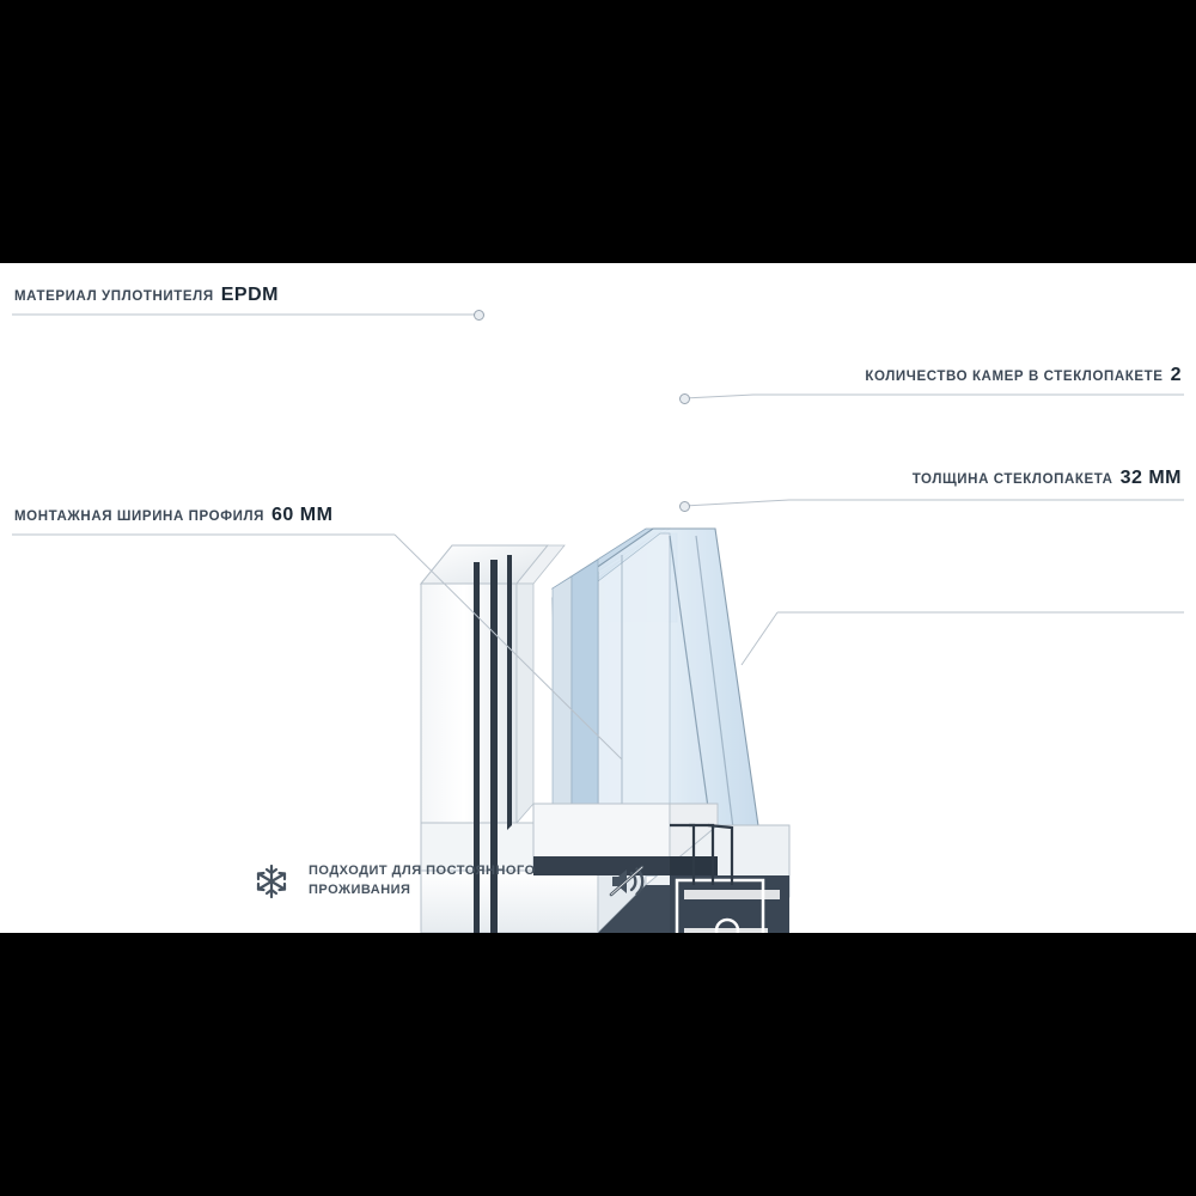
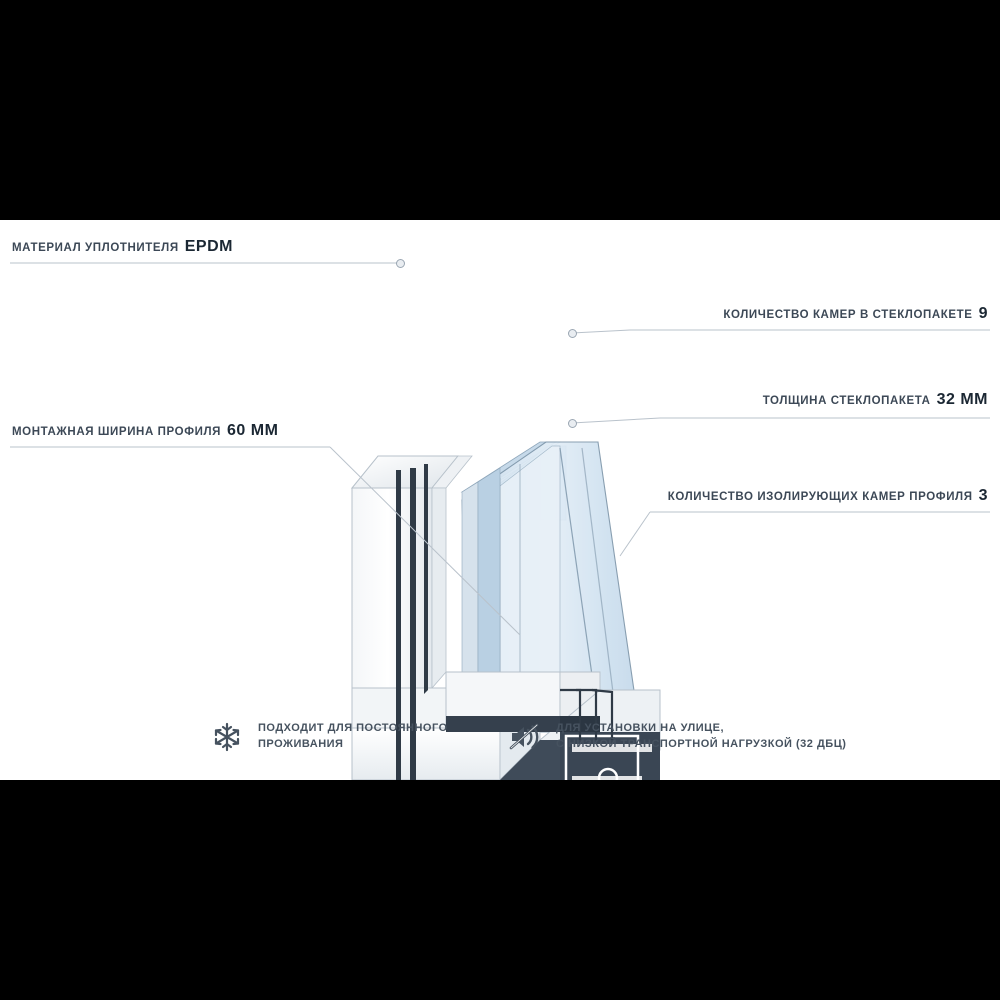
  МАТЕРИАЛ УПЛОТНИТЕЛЯ EPDM
  МОНТАЖНАЯ ШИРИНА ПРОФИЛЯ 60 ММ
- КОЛИЧЕСТВО КАМЕР В СТЕКЛОПАКЕТЕ 2
+ КОЛИЧЕСТВО КАМЕР В СТЕКЛОПАКЕТЕ 9
  ТОЛЩИНА СТЕКЛОПАКЕТА 32 ММ
+ КОЛИЧЕСТВО ИЗОЛИРУЮЩИХ КАМЕР ПРОФИЛЯ 3
  ПОДХОДИТ ДЛЯ ПОСТОЯННОГО
  ПРОЖИВАНИЯ
+ ДЛЯ УСТАНОВКИ НА УЛИЦЕ,
+ С НИЗКОЙ ТРАНСПОРТНОЙ НАГРУЗКОЙ (32 ДБЦ)
